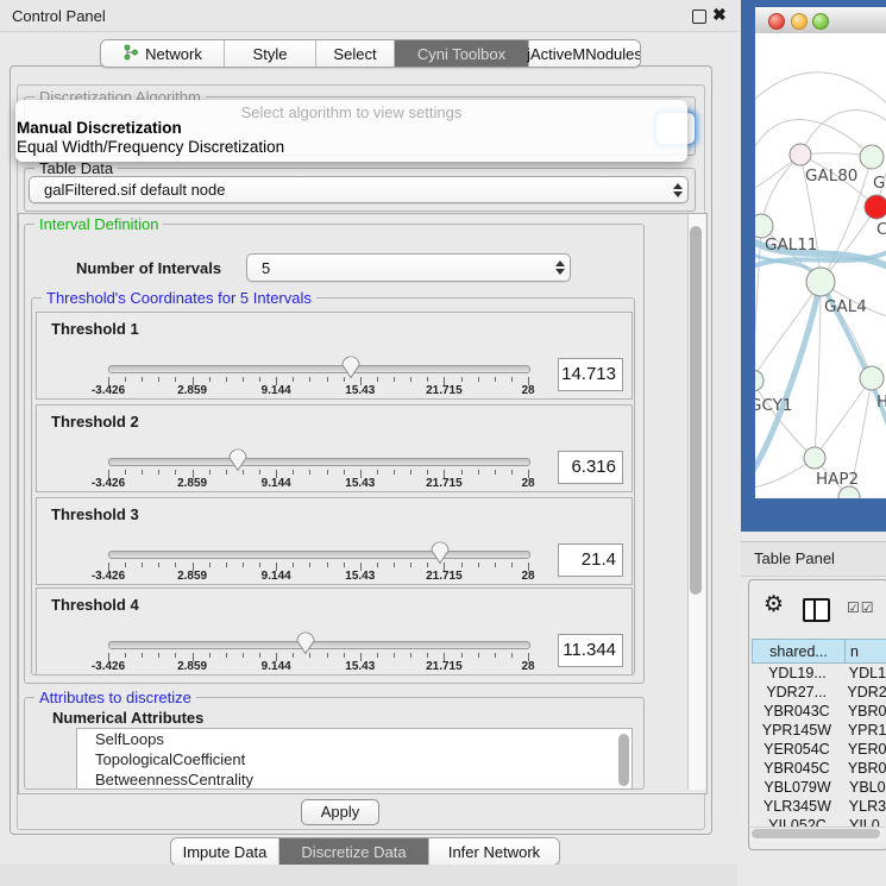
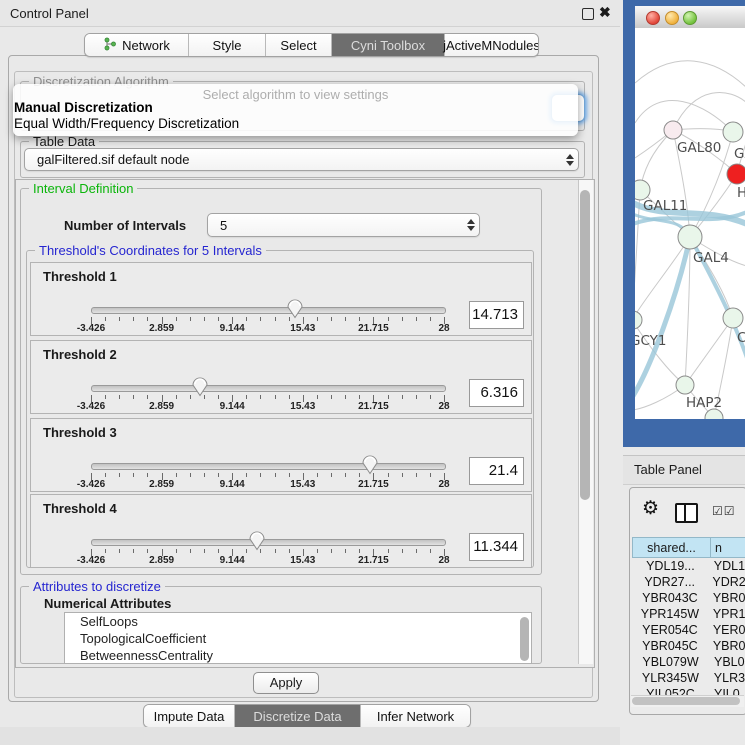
  Control Panel
  ✖
  Network
  Style
  Select
  Cyni Toolbox
  jActiveMNodules
  Discretization Algorithm
  Table Data
  galFiltered.sif default node
  Interval Definition
  Number of Intervals
  5
  Threshold's Coordinates for 5 Intervals
  Threshold 1
  -3.426
  2.859
  9.144
  15.43
  21.715
  28
  14.713
  Threshold 2
  -3.426
  2.859
  9.144
  15.43
  21.715
  28
  6.316
  Threshold 3
  -3.426
  2.859
  9.144
  15.43
  21.715
  28
  21.4
  Threshold 4
  -3.426
  2.859
  9.144
  15.43
  21.715
  28
  11.344
  Attributes to discretize
  Numerical Attributes
  SelfLoops
  TopologicalCoefficient
  BetweennessCentrality
  Apply
  Impute Data
  Discretize Data
  Infer Network
  Select algorithm to view settings
  Manual Discretization
  Equal Width/Frequency Discretization
  GAL80
- C
+ H
  GAL11
  GAL4
  GCY1
- H
+ C
  HAP2
  Table Panel
  ⚙
  ☑☑
  shared...
  n
  YDL19...
  YDL1
  YDR27...
  YDR2
  YBR043C
  YBR0
  YPR145W
  YPR1
  YER054C
  YER0
  YBR045C
  YBR0
  YBL079W
  YBL0
  YLR345W
  YLR3
  YIL052C
  YIL0
